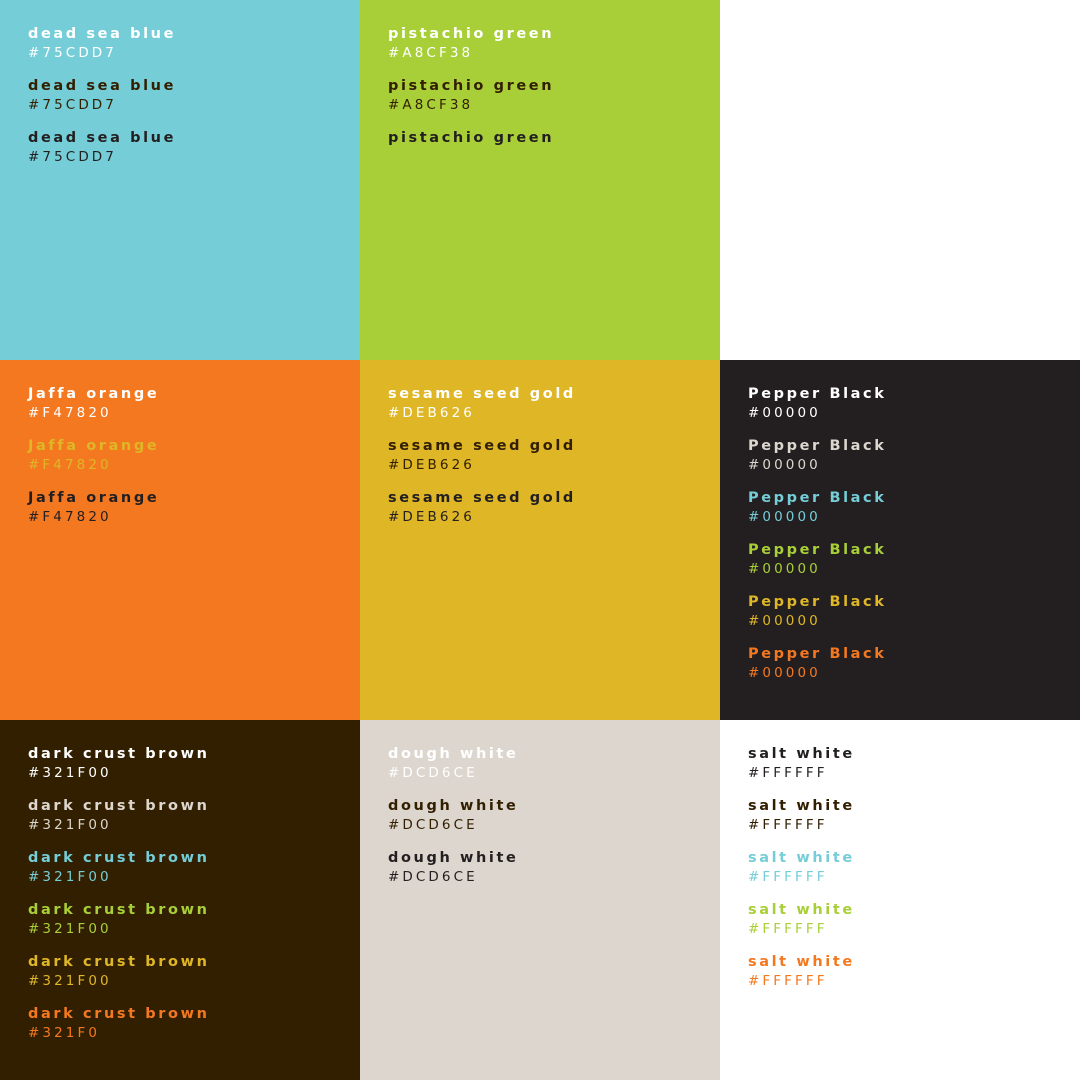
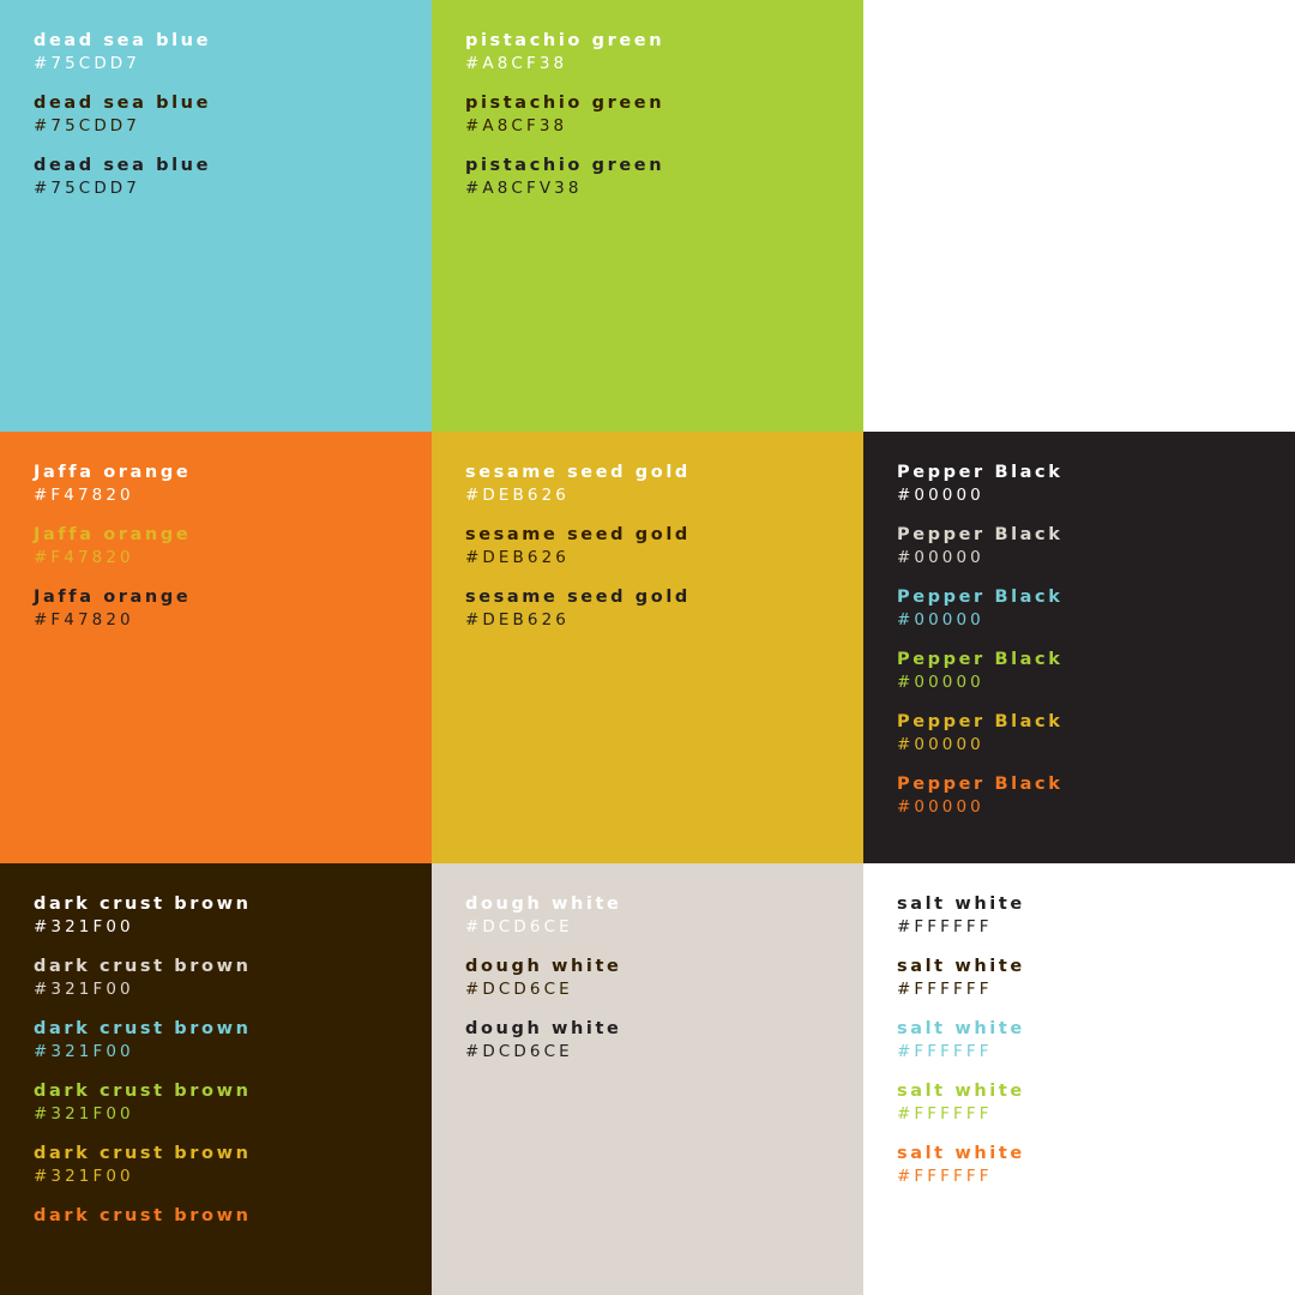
  dead sea blue
  #75CDD7
  dead sea blue
  #75CDD7
  dead sea blue
  #75CDD7
  pistachio green
  #A8CF38
  pistachio green
  #A8CF38
  pistachio green
+ #A8CFV38
  Jaffa orange
  #F47820
  Jaffa orange
  #F47820
  Jaffa orange
  #F47820
  sesame seed gold
  #DEB626
  sesame seed gold
  #DEB626
  sesame seed gold
  #DEB626
  Pepper Black
  #00000
  Pepper Black
  #00000
  Pepper Black
  #00000
  Pepper Black
  #00000
  Pepper Black
  #00000
  Pepper Black
  #00000
  dark crust brown
  #321F00
  dark crust brown
  #321F00
  dark crust brown
  #321F00
  dark crust brown
  #321F00
  dark crust brown
  #321F00
  dark crust brown
- #321F0
  dough white
  #DCD6CE
  dough white
  #DCD6CE
  dough white
  #DCD6CE
  salt white
  #FFFFFF
  salt white
  #FFFFFF
  salt white
  #FFFFFF
  salt white
  #FFFFFF
  salt white
  #FFFFFF
